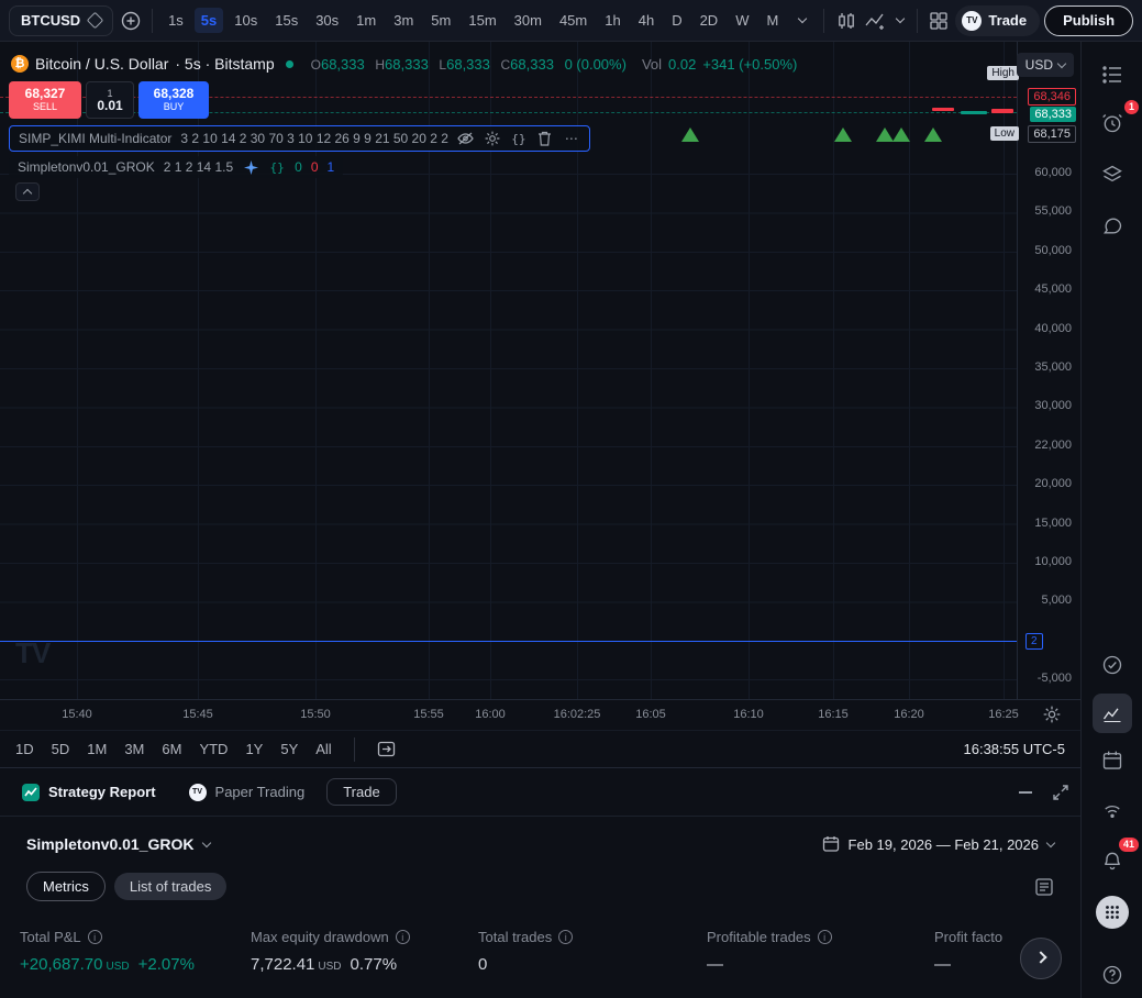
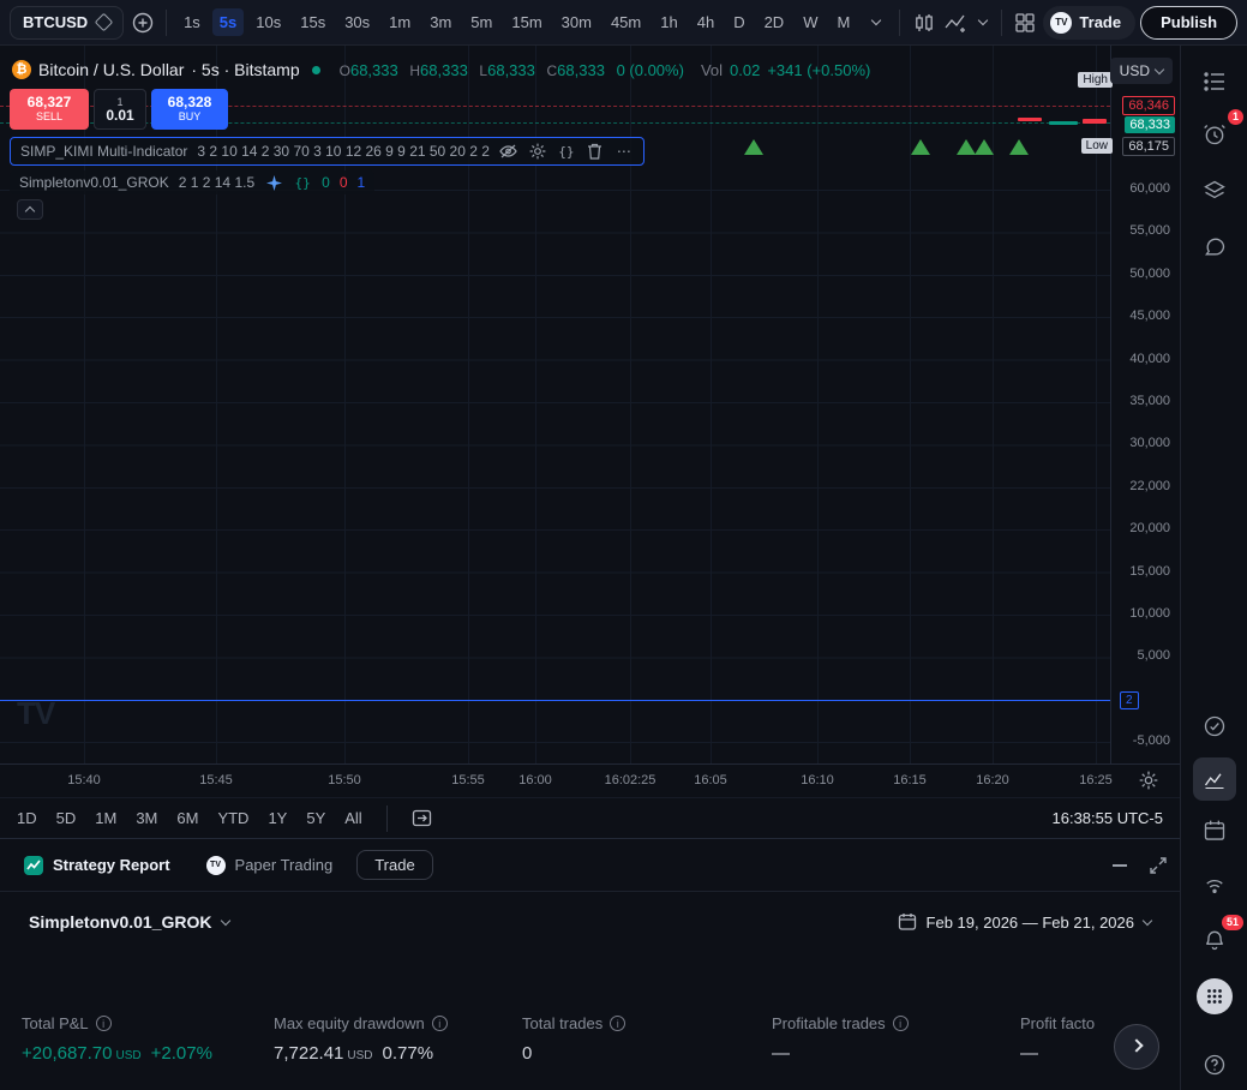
  BTCUSD
  1s
  5s
  10s
  15s
  30s
  1m
  3m
  5m
  15m
  30m
  45m
  1h
  4h
  D
  2D
  W
  M
  TV
  Trade
  Publish
  ₿
  Bitcoin / U.S. Dollar
  · 5s · Bitstamp
  O68,333 H68,333 L68,333 C68,333 0 (0.00%)
  Vol
  0.02
  +341 (+0.50%)
  68,327
  SELL
  1
  0.01
  68,328
  BUY
  SIMP_KIMI Multi-Indicator
  3 2 10 14 2 30 70 3 10 12 26 9 9 21 50 20 2 2
  {}
  ⋯
  Simpletonv0.01_GROK
  2 1 2 14 1.5
  {}
  0
  0
  1
  TV
  USD
  High
  68,346
  68,333
  Low
  68,175
  60,000
  55,000
  50,000
  45,000
  40,000
  35,000
  30,000
  22,000
  20,000
  15,000
  10,000
  5,000
  -5,000
  2
  15:40
  15:45
  15:50
  15:55
  16:00
  16:02:25
  16:05
  16:10
  16:15
  16:20
  16:25
  1D
  5D
  1M
  3M
  6M
  YTD
  1Y
  5Y
  All
  16:38:55 UTC-5
  Strategy Report
  Paper Trading
  Trade
  Simpletonv0.01_GROK
  Feb 19, 2026 — Feb 21, 2026
- Metrics
- List of trades
  Total P&L
  i
  +20,687.70 USD +2.07%
  Max equity drawdown
  i
  7,722.41 USD 0.77%
  Total trades
  i
  0
  Profitable trades
  i
  —
  Profit facto
  —
  1
- 41
+ 51
